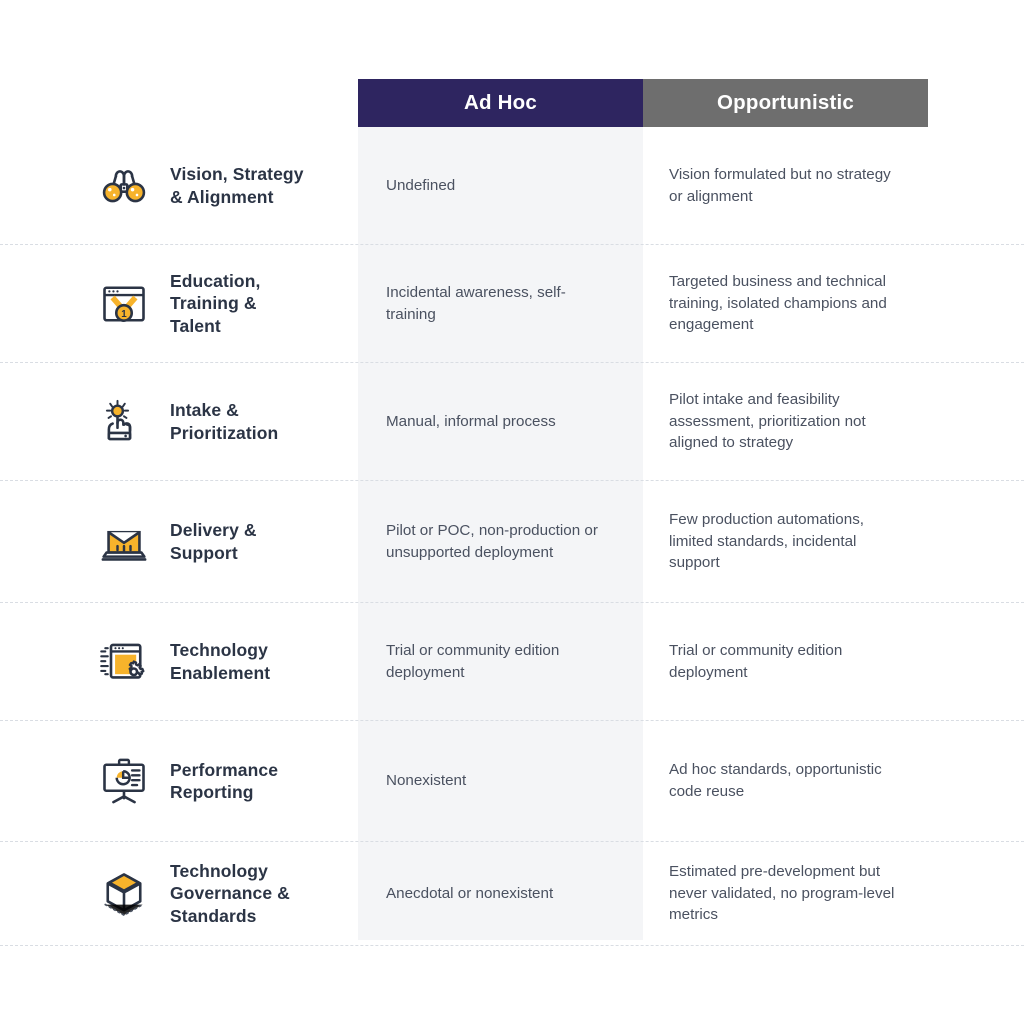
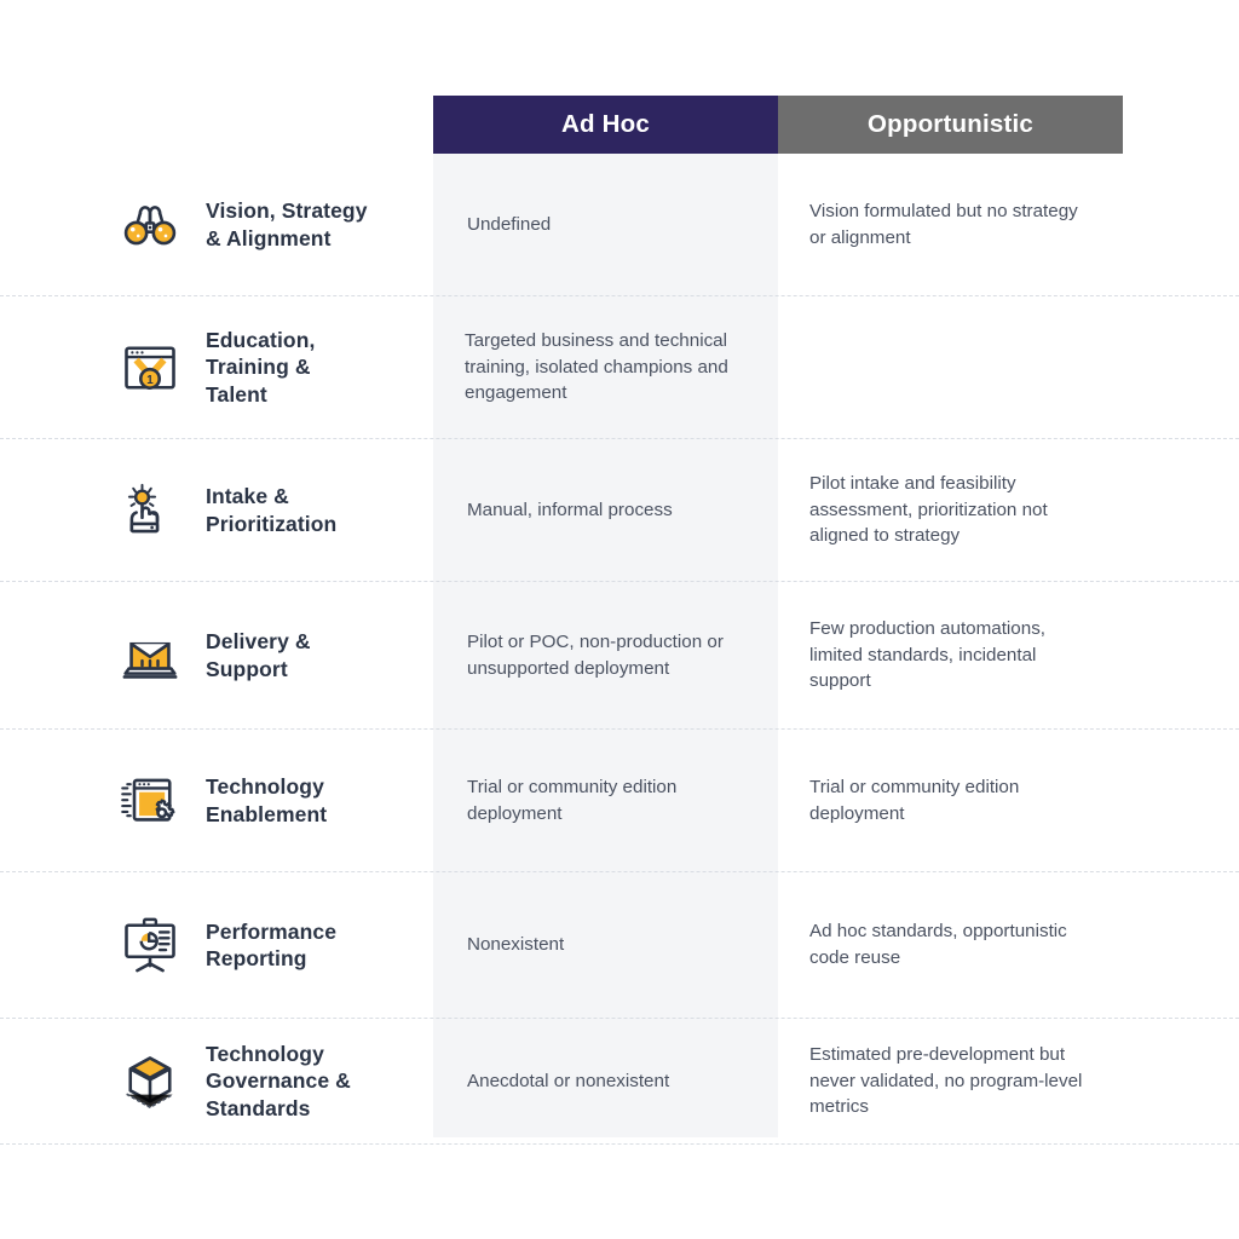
  Ad Hoc
  Opportunistic
  Vision, Strategy
  & Alignment
  Undefined
  Vision formulated but no strategy or alignment
  1
  Education,
  Training &
  Talent
- Incidental awareness, self-training
  Targeted business and technical training, isolated champions and engagement
  Intake &
  Prioritization
  Manual, informal process
  Pilot intake and feasibility assessment, prioritization not aligned to strategy
  Delivery &
  Support
  Pilot or POC, non-production or unsupported deployment
  Few production automations, limited standards, incidental support
  Technology
  Enablement
  Trial or community edition deployment
  Trial or community edition deployment
  Performance
  Reporting
  Nonexistent
  Ad hoc standards, opportunistic code reuse
  Technology
  Governance &
  Standards
  Anecdotal or nonexistent
  Estimated pre-development but never validated, no program-level metrics
